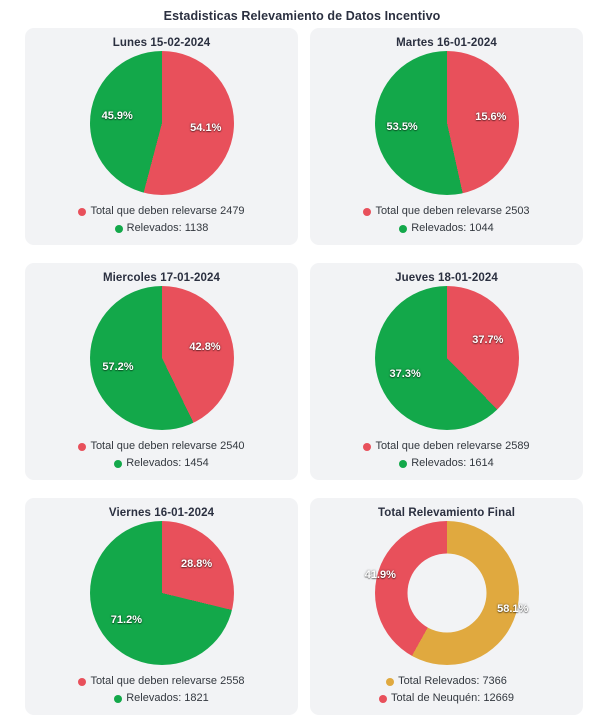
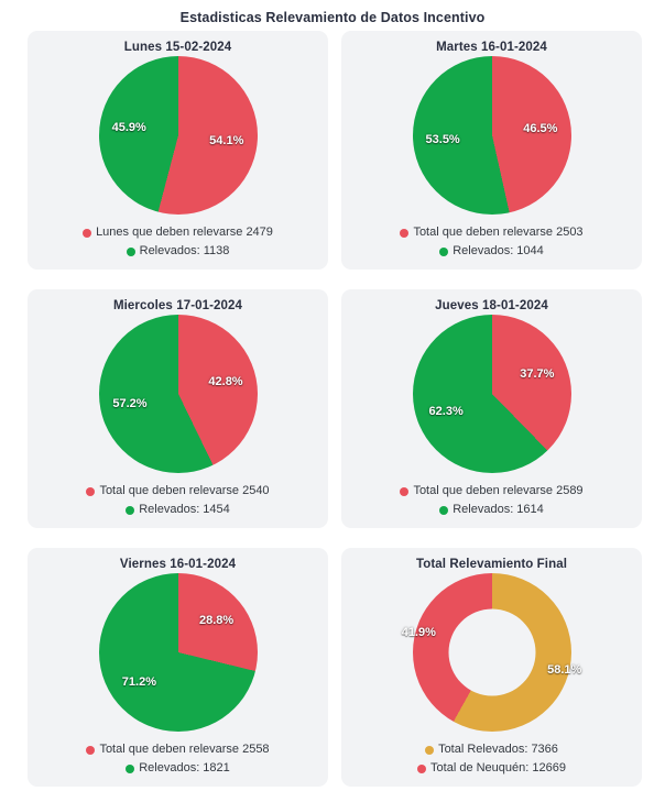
  Estadisticas Relevamiento de Datos Incentivo
  Lunes 15-02-2024
  54.1%
  45.9%
- Total que deben relevarse 2479
+ Lunes que deben relevarse 2479
  Relevados: 1138
  Martes 16-01-2024
- 15.6%
+ 46.5%
  53.5%
  Total que deben relevarse 2503
  Relevados: 1044
  Miercoles 17-01-2024
  42.8%
  57.2%
  Total que deben relevarse 2540
  Relevados: 1454
  Jueves 18-01-2024
  37.7%
- 37.3%
+ 62.3%
  Total que deben relevarse 2589
  Relevados: 1614
  Viernes 16-01-2024
  28.8%
  71.2%
  Total que deben relevarse 2558
  Relevados: 1821
  Total Relevamiento Final
  58.1%
  41.9%
  Total Relevados: 7366
  Total de Neuquén: 12669
